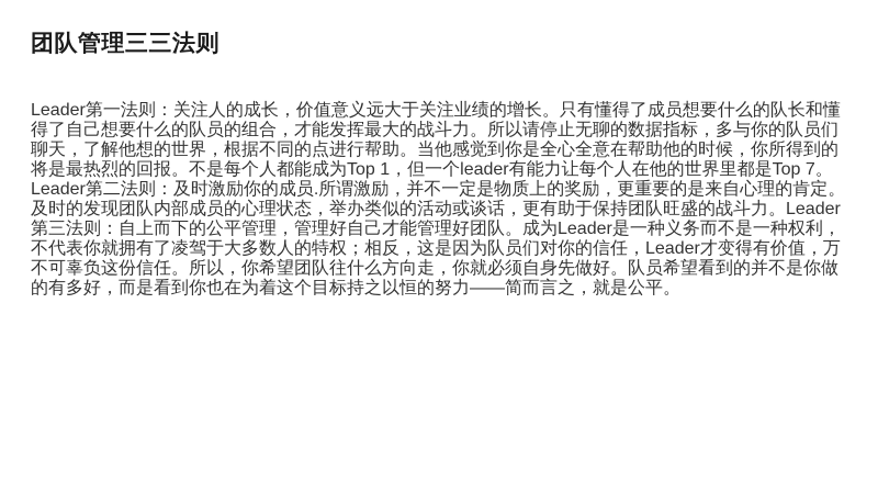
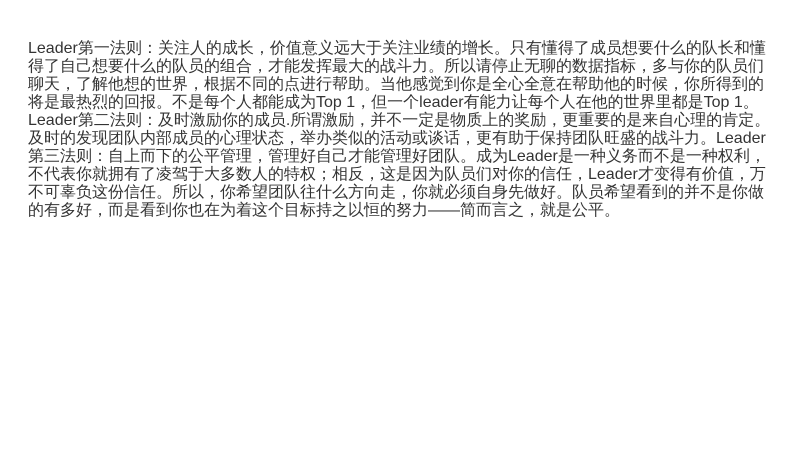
- 团队管理三三法则
- Leader第一法则：关注人的成长，价值意义远大于关注业绩的增长。只有懂得了成员想要什么的队长和懂得了自己想要什么的队员的组合，才能发挥最大的战斗力。所以请停止无聊的数据指标，多与你的队员们聊天，了解他想的世界，根据不同的点进行帮助。当他感觉到你是全心全意在帮助他的时候，你所得到的将是最热烈的回报。不是每个人都能成为Top 1，但一个leader有能力让每个人在他的世界里都是Top 7。Leader第二法则：及时激励你的成员.所谓激励，并不一定是物质上的奖励，更重要的是来自心理的肯定。及时的发现团队内部成员的心理状态，举办类似的活动或谈话，更有助于保持团队旺盛的战斗力。Leader第三法则：自上而下的公平管理，管理好自己才能管理好团队。成为Leader是一种义务而不是一种权利，不代表你就拥有了凌驾于大多数人的特权；相反，这是因为队员们对你的信任，Leader才变得有价值，万不可辜负这份信任。所以，你希望团队往什么方向走，你就必须自身先做好。队员希望看到的并不是你做的有多好，而是看到你也在为着这个目标持之以恒的努力——简而言之，就是公平。
+ Leader第一法则：关注人的成长，价值意义远大于关注业绩的增长。只有懂得了成员想要什么的队长和懂得了自己想要什么的队员的组合，才能发挥最大的战斗力。所以请停止无聊的数据指标，多与你的队员们聊天，了解他想的世界，根据不同的点进行帮助。当他感觉到你是全心全意在帮助他的时候，你所得到的将是最热烈的回报。不是每个人都能成为Top 1，但一个leader有能力让每个人在他的世界里都是Top 1。Leader第二法则：及时激励你的成员.所谓激励，并不一定是物质上的奖励，更重要的是来自心理的肯定。及时的发现团队内部成员的心理状态，举办类似的活动或谈话，更有助于保持团队旺盛的战斗力。Leader第三法则：自上而下的公平管理，管理好自己才能管理好团队。成为Leader是一种义务而不是一种权利，不代表你就拥有了凌驾于大多数人的特权；相反，这是因为队员们对你的信任，Leader才变得有价值，万不可辜负这份信任。所以，你希望团队往什么方向走，你就必须自身先做好。队员希望看到的并不是你做的有多好，而是看到你也在为着这个目标持之以恒的努力——简而言之，就是公平。
